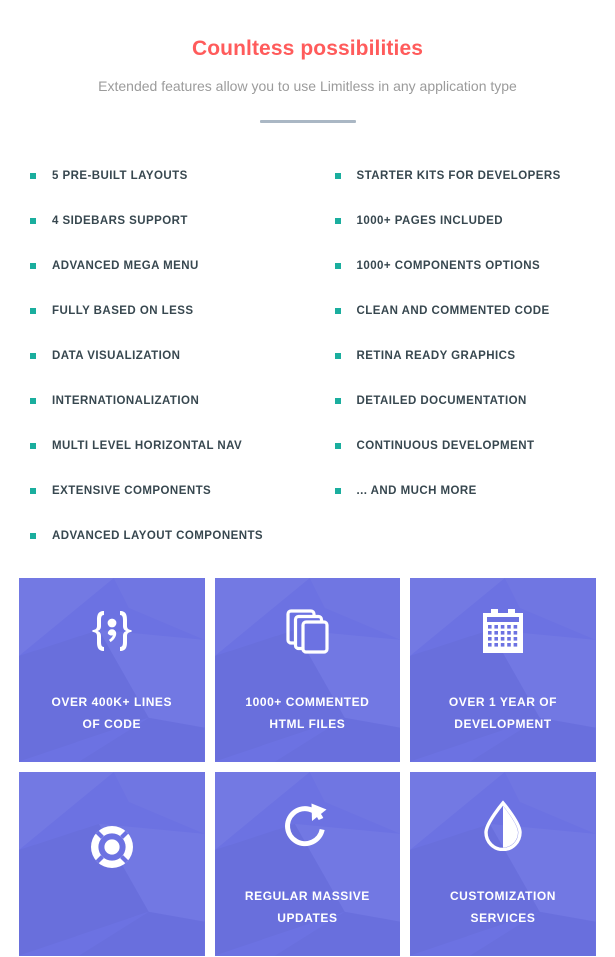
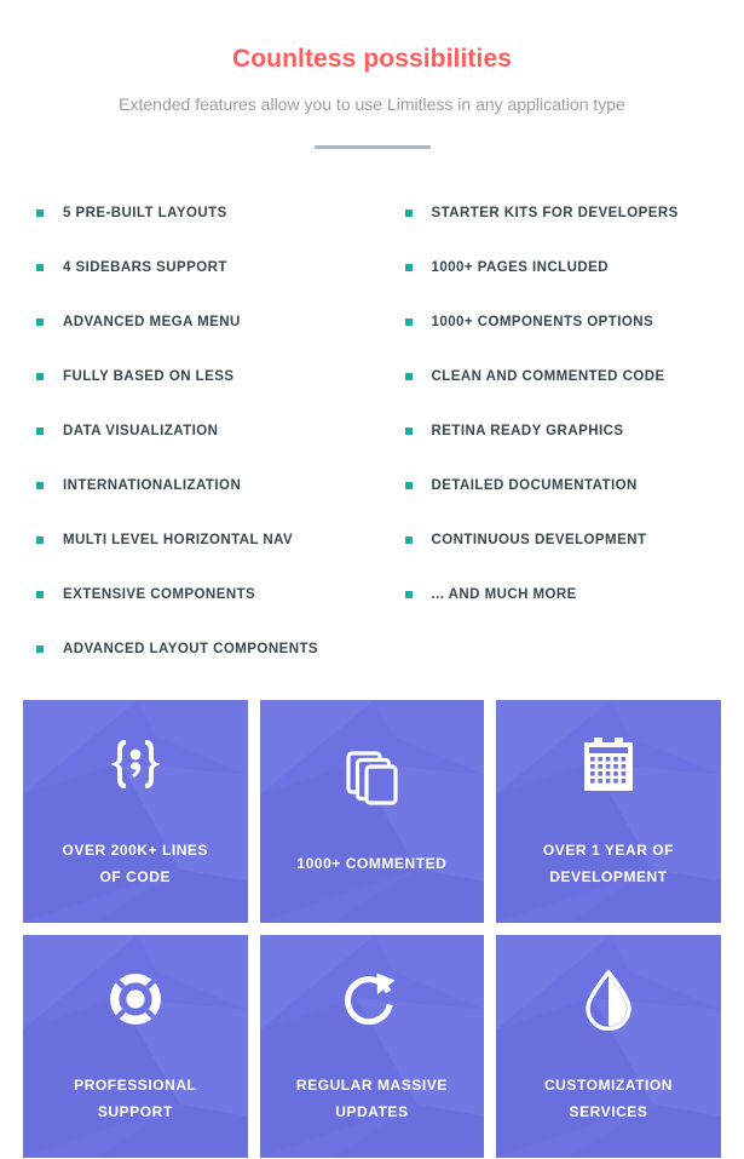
  Counltess possibilities
  Extended features allow you to use Limitless in any application type
  5 PRE-BUILT LAYOUTS
  4 SIDEBARS SUPPORT
  ADVANCED MEGA MENU
  FULLY BASED ON LESS
  DATA VISUALIZATION
  INTERNATIONALIZATION
  MULTI LEVEL HORIZONTAL NAV
  EXTENSIVE COMPONENTS
  ADVANCED LAYOUT COMPONENTS
  STARTER KITS FOR DEVELOPERS
  1000+ PAGES INCLUDED
  1000+ COMPONENTS OPTIONS
  CLEAN AND COMMENTED CODE
  RETINA READY GRAPHICS
  DETAILED DOCUMENTATION
  CONTINUOUS DEVELOPMENT
  ... AND MUCH MORE
- OVER 400K+ LINES
+ OVER 200K+ LINES
  OF CODE
  1000+ COMMENTED
- HTML FILES
  OVER 1 YEAR OF
  DEVELOPMENT
+ PROFESSIONAL
+ SUPPORT
  REGULAR MASSIVE
  UPDATES
  CUSTOMIZATION
  SERVICES
